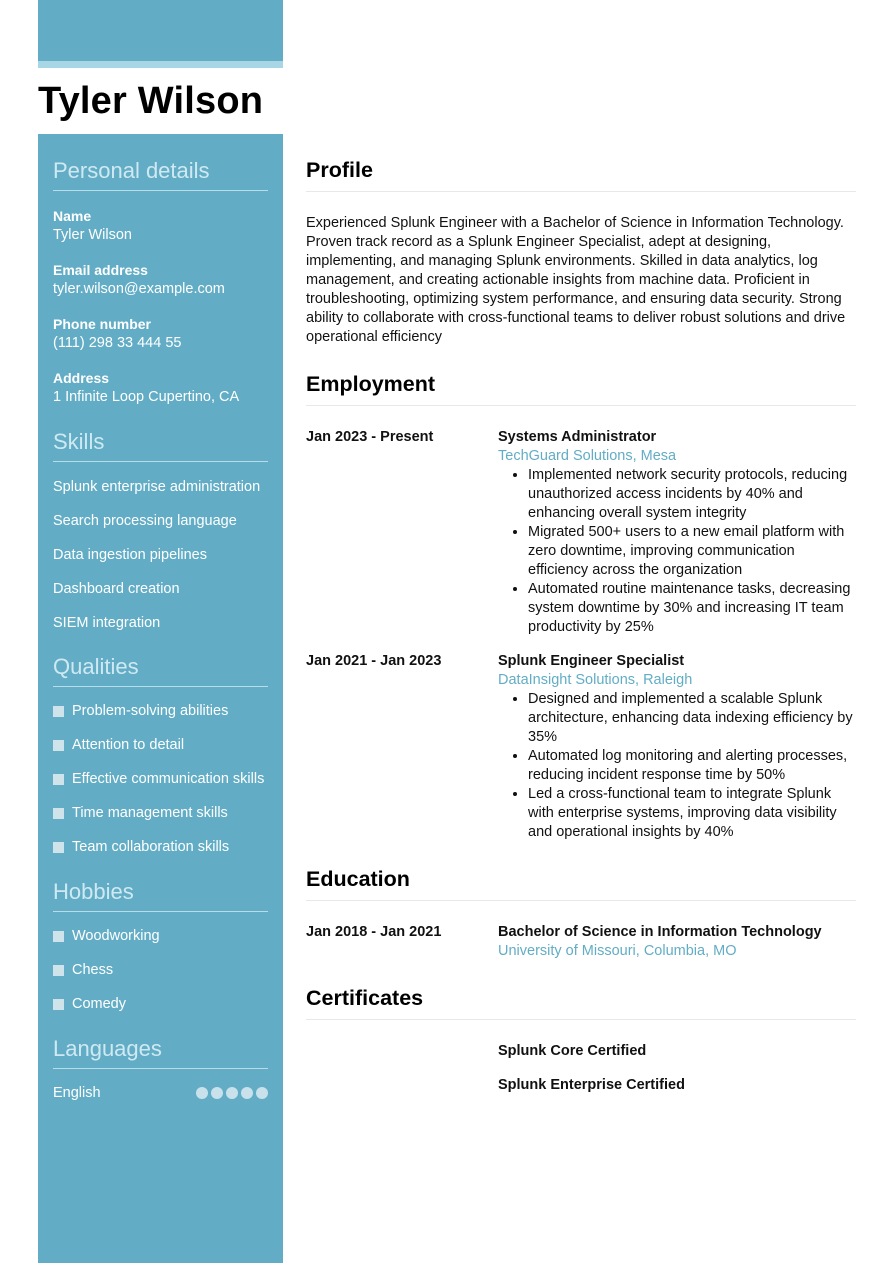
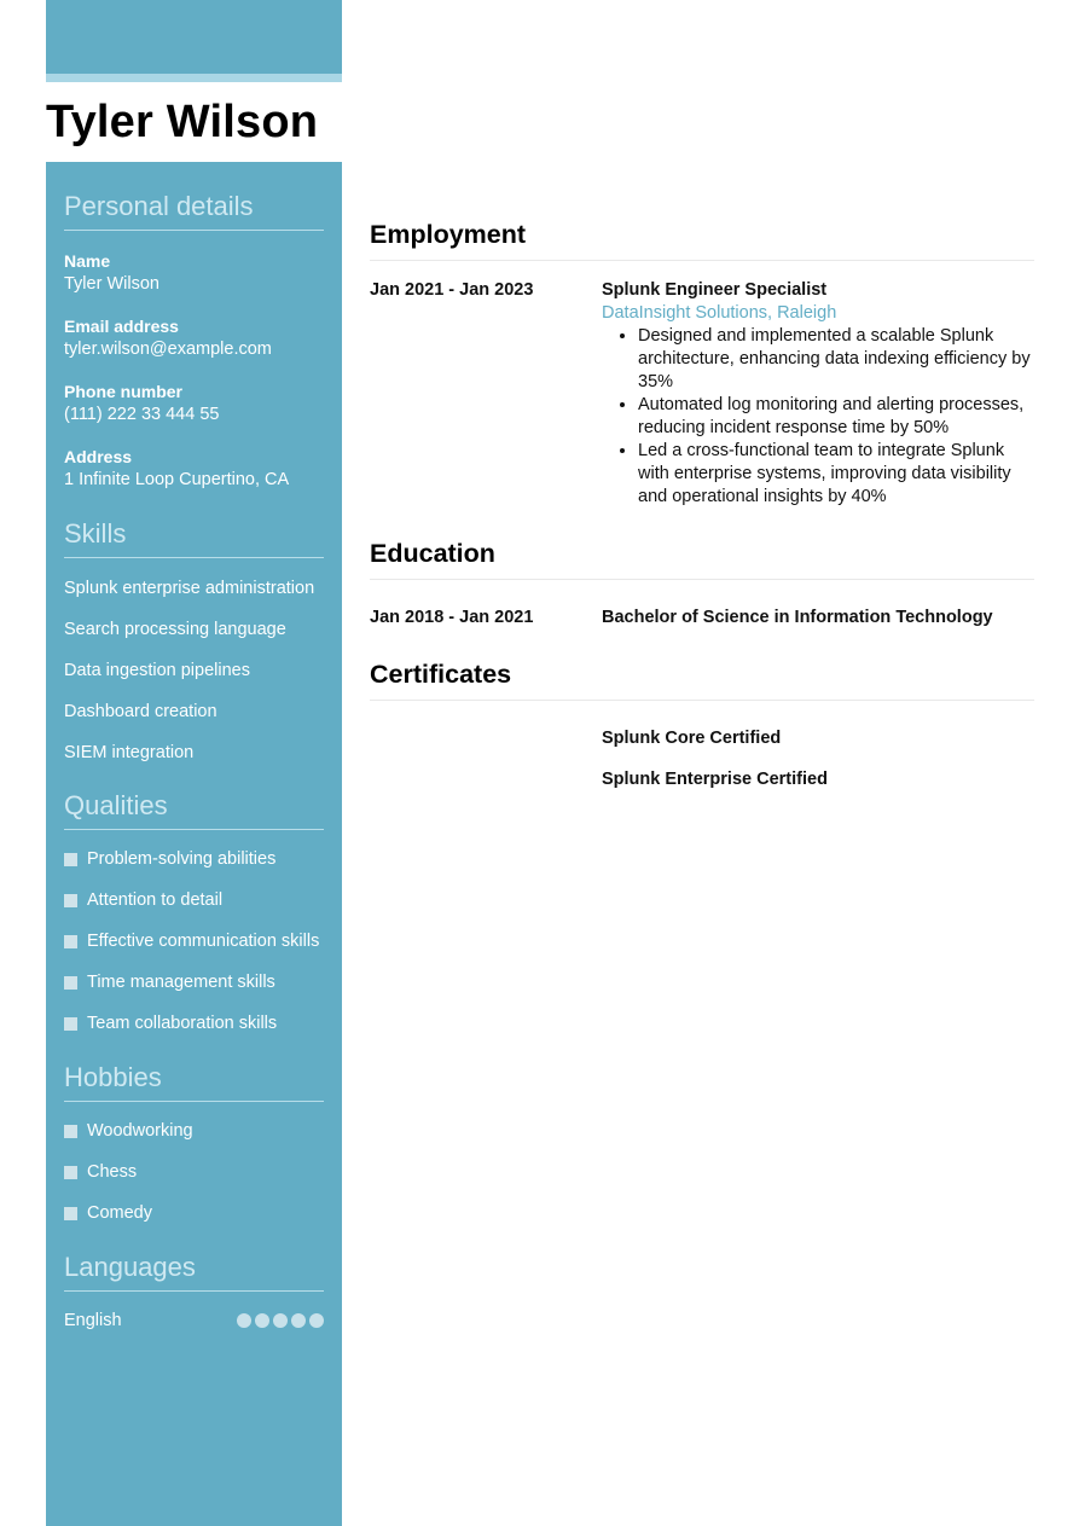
  Tyler Wilson
  Personal details
  Name
  Tyler Wilson
  Email address
  tyler.wilson@example.com
  Phone number
- (111) 298 33 444 55
+ (111) 222 33 444 55
  Address
  1 Infinite Loop Cupertino, CA
  Skills
  Splunk enterprise administration
  Search processing language
  Data ingestion pipelines
  Dashboard creation
  SIEM integration
  Qualities
  Problem-solving abilities
  Attention to detail
  Effective communication skills
  Time management skills
  Team collaboration skills
  Hobbies
  Woodworking
  Chess
  Comedy
  Languages
  English
- Profile
- Experienced Splunk Engineer with a Bachelor of Science in Information Technology. Proven track record as a Splunk Engineer Specialist, adept at designing, implementing, and managing Splunk environments. Skilled in data analytics, log management, and creating actionable insights from machine data. Proficient in troubleshooting, optimizing system performance, and ensuring data security. Strong ability to collaborate with cross-functional teams to deliver robust solutions and drive operational efficiency
  Employment
- Jan 2023 - Present
- Systems Administrator
- TechGuard Solutions, Mesa
- Implemented network security protocols, reducing unauthorized access incidents by 40% and enhancing overall system integrity
- Migrated 500+ users to a new email platform with zero downtime, improving communication efficiency across the organization
- Automated routine maintenance tasks, decreasing system downtime by 30% and increasing IT team productivity by 25%
  Jan 2021 - Jan 2023
  Splunk Engineer Specialist
  DataInsight Solutions, Raleigh
  Designed and implemented a scalable Splunk architecture, enhancing data indexing efficiency by 35%
  Automated log monitoring and alerting processes, reducing incident response time by 50%
  Led a cross-functional team to integrate Splunk with enterprise systems, improving data visibility and operational insights by 40%
  Education
  Jan 2018 - Jan 2021
  Bachelor of Science in Information Technology
- University of Missouri, Columbia, MO
  Certificates
  Splunk Core Certified
  Splunk Enterprise Certified
